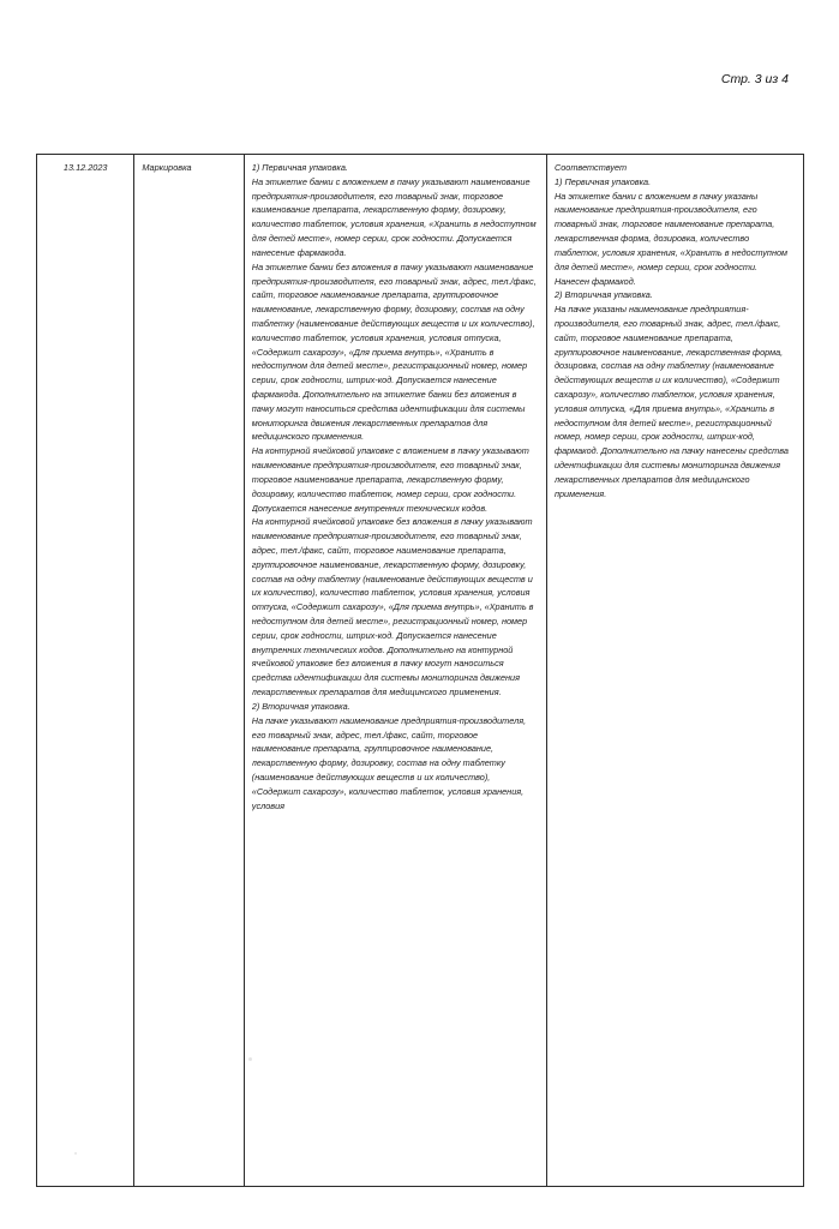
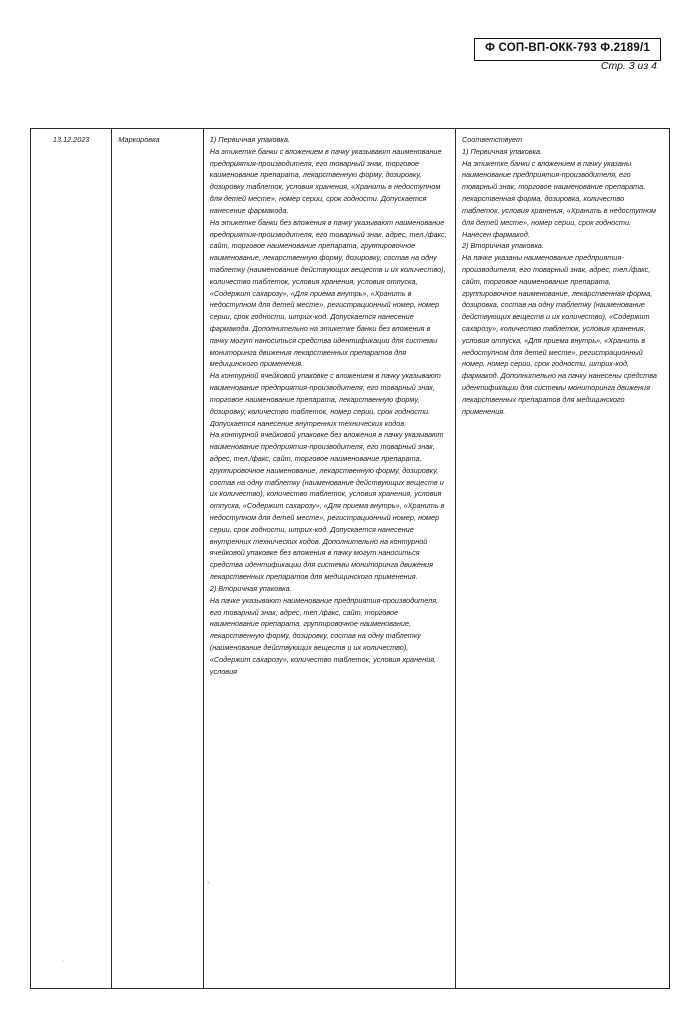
+ Ф СОП-ВП-ОКК-793 Ф.2189/1
  Стр. 3 из 4
- 13.12.2023	Маркировка	1) Первичная упаковка. На этикетке банки с вложением в пачку указывают наименование предприятия-производителя, его товарный знак, торговое каименование препарата, лекарственную форму, дозировку, количество таблеток, условия хранения, «Хранить в недоступном для детей месте», номер серии, срок годности. Допускается нанесение фармакода. На этикетке банки без вложения в пачку указывают наименование предприятия-производителя, его товарный знак, адрес, тел./факс, сайт, торговое наименование препарата, группировочное наименование, лекарственную форму, дозировку, состав на одну таблетку (наименование действующих веществ и их количество), количество таблеток, условия хранения, условия отпуска, «Содержит сахарозу», «Для приема внутрь», «Хранить в недоступном для детей месте», регистрационный номер, номер серии, срок годности, штрих-код. Допускается нанесение фармакода. Дополнительно на этикетке банки без вложения в пачку могут наноситься средства идентификации для системы мониторинга движения лекарственных препаратов для медицинского применения. На контурной ячейковой упаковке с вложением в пачку указывают наименование предприятия-производителя, его товарный знак, торговое наименование препарата, лекарственную форму, дозировку, количество таблеток, номер серии, срок годности. Допускается нанесение внутренних технических кодов. На контурной ячейковой упаковке без вложения в пачку указывают наименование предприятия-производителя, его товарный знак, адрес, тел./факс, сайт, торговое наименование препарата, группировочное наименование, лекарственную форму, дозировку, состав на одну таблетку (наименование действующих веществ и их количество), количество таблеток, условия хранения, условия отпуска, «Содержит сахарозу», «Для приема внутрь», «Хранить в недоступном для детей месте», регистрационный номер, номер серии, срок годности, штрих-код. Допускается нанесение внутренних технических кодов. Дополнительно на контурной ячейковой упаковке без вложения в пачку могут наноситься средства идентификации для системы мониторинга движения лекарственных препаратов для медицинского применения. 2) Вторичная упаковка. На пачке указывают наименование предприятия-производителя, его товарный знак, адрес, тел./факс, сайт, торговое наименование препарата, группировочное наименование, лекарственную форму, дозировку, состав на одну таблетку (наименование действующих веществ и их количество), «Содержит сахарозу», количество таблеток, условия хранения, условия	Соответствует 1) Первичная упаковка. На этикетке банки с вложением в пачку указаны наименование предприятия-производителя, его товарный знак, торговое наименование препарата, лекарственная форма, дозировка, количество таблеток, условия хранения, «Хранить в недоступном для детей месте», номер серии, срок годности. Нанесен фармакод. 2) Вторичная упаковка. На пачке указаны наименование предприятия-производителя, его товарный знак, адрес, тел./факс, сайт, торговое наименование препарата, группировочное наименование, лекарственная форма, дозировка, состав на одну таблетку (наименование действующих веществ и их количество), «Содержит сахарозу», количество таблеток, условия хранения, условия отпуска, «Для приема внутрь», «Хранить в недоступном для детей месте», регистрационный номер, номер серии, срок годности, штрих-код, фармакод. Дополнительно на пачку нанесены средства идентификации для системы мониторинга движения лекарственных препаратов для медицинского применения.
+ 13.12.2023	Маркировка	1) Первичная упаковка. На этикетке банки с вложением в пачку указывают наименование предприятия-производителя, его товарный знак, торговое каименование препарата, лекарственную форму, дозировку, дозировку таблеток, условия хранения, «Хранить в недоступном для детей месте», номер серии, срок годности. Допускается нанесение фармакода. На этикетке банки без вложения в пачку указывают наименование предприятия-производителя, его товарный знак, адрес, тел./факс, сайт, торговое наименование препарата, группировочное наименование, лекарственную форму, дозировку, состав на одну таблетку (наименование действующих веществ и их количество), количество таблеток, условия хранения, условия отпуска, «Содержит сахарозу», «Для приема внутрь», «Хранить в недоступном для детей месте», регистрационный номер, номер серии, срок годности, штрих-код. Допускается нанесение фармакода. Дополнительно на этикетке банки без вложения в пачку могут наноситься средства идентификации для системы мониторинга движения лекарственных препаратов для медицинского применения. На контурной ячейковой упаковке с вложением в пачку указывают наименование предприятия-производителя, его товарный знак, торговое наименование препарата, лекарственную форму, дозировку, количество таблеток, номер серии, срок годности. Допускается нанесение внутренних технических кодов. На контурной ячейковой упаковке без вложения в пачку указывают наименование предприятия-производителя, его товарный знак, адрес, тел./факс, сайт, торговое наименование препарата, группировочное наименование, лекарственную форму, дозировку, состав на одну таблетку (наименование действующих веществ и их количество), количество таблеток, условия хранения, условия отпуска, «Содержит сахарозу», «Для приема внутрь», «Хранить в недоступном для детей месте», регистрационный номер, номер серии, срок годности, штрих-код. Допускается нанесение внутренних технических кодов. Дополнительно на контурной ячейковой упаковке без вложения в пачку могут наноситься средства идентификации для системы мониторинга движения лекарственных препаратов для медицинского применения. 2) Вторичная упаковка. На пачке указывают наименование предприятия-производителя, его товарный знак, адрес, тел./факс, сайт, торговое наименование препарата, группировочное наименование, лекарственную форму, дозировку, состав на одну таблетку (наименование действующих веществ и их количество), «Содержит сахарозу», количество таблеток, условия хранения, условия	Соответствует 1) Первичная упаковка. На этикетке банки с вложением в пачку указаны наименование предприятия-производителя, его товарный знак, торговое наименование препарата, лекарственная форма, дозировка, количество таблеток, условия хранения, «Хранить в недоступном для детей месте», номер серии, срок годности. Нанесен фармакод. 2) Вторичная упаковка. На пачке указаны наименование предприятия-производителя, его товарный знак, адрес, тел./факс, сайт, торговое наименование препарата, группировочное наименование, лекарственная форма, дозировка, состав на одну таблетку (наименование действующих веществ и их количество), «Содержит сахарозу», количество таблеток, условия хранения, условия отпуска, «Для приема внутрь», «Хранить в недоступном для детей месте», регистрационный номер, номер серии, срок годности, штрих-код, фармакод. Дополнительно на пачку нанесены средства идентификации для системы мониторинга движения лекарственных препаратов для медицинского применения.
